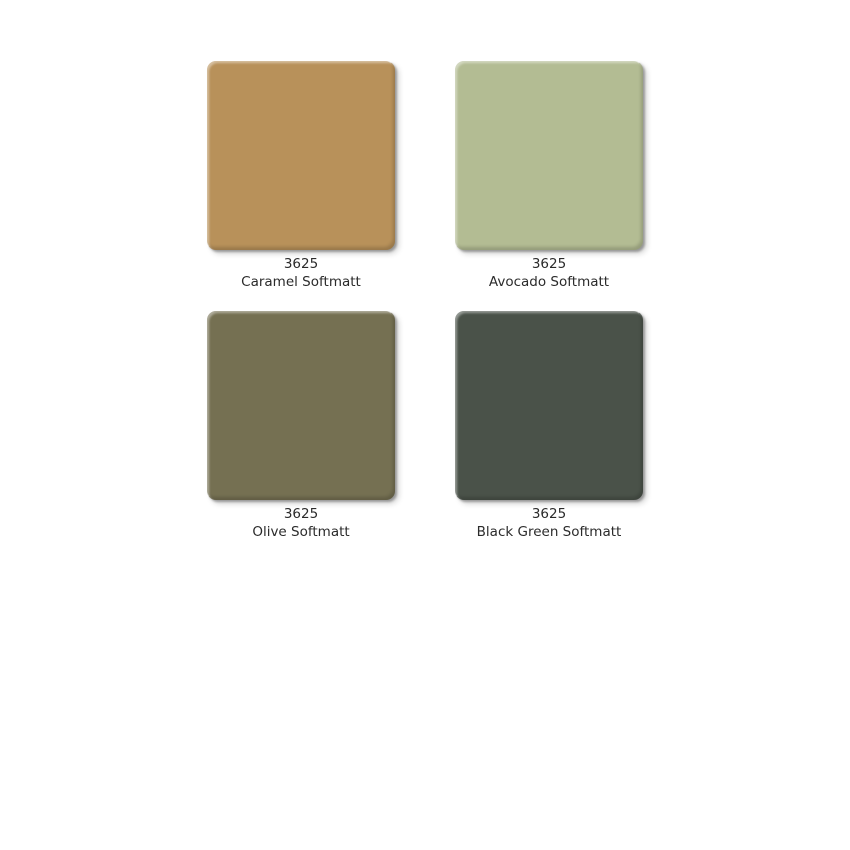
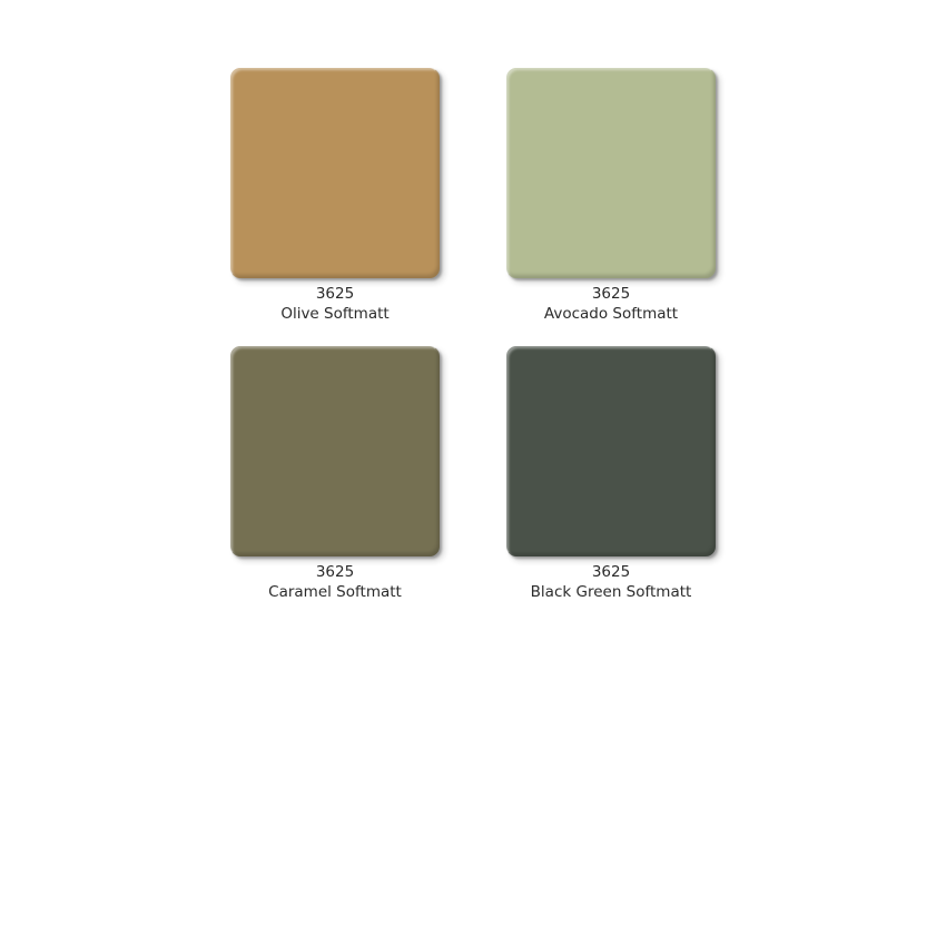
  3625
- Caramel Softmatt
+ Olive Softmatt
  3625
  Avocado Softmatt
  3625
- Olive Softmatt
+ Caramel Softmatt
  3625
  Black Green Softmatt
